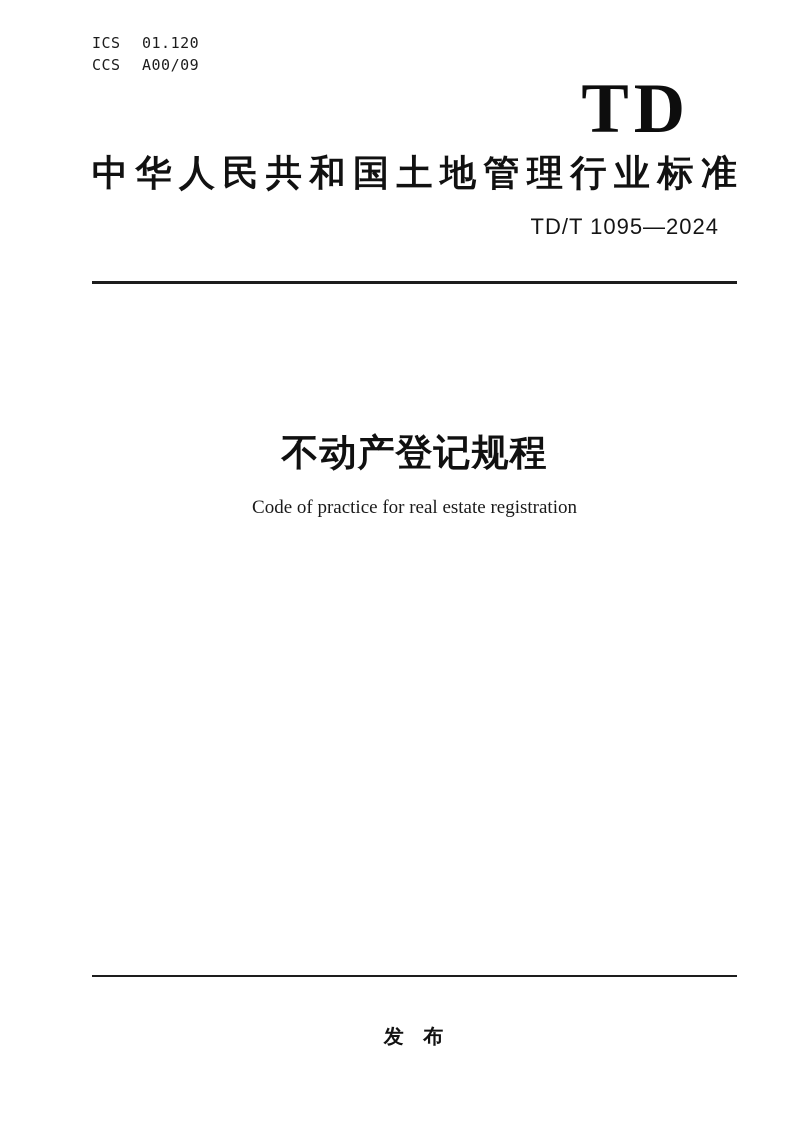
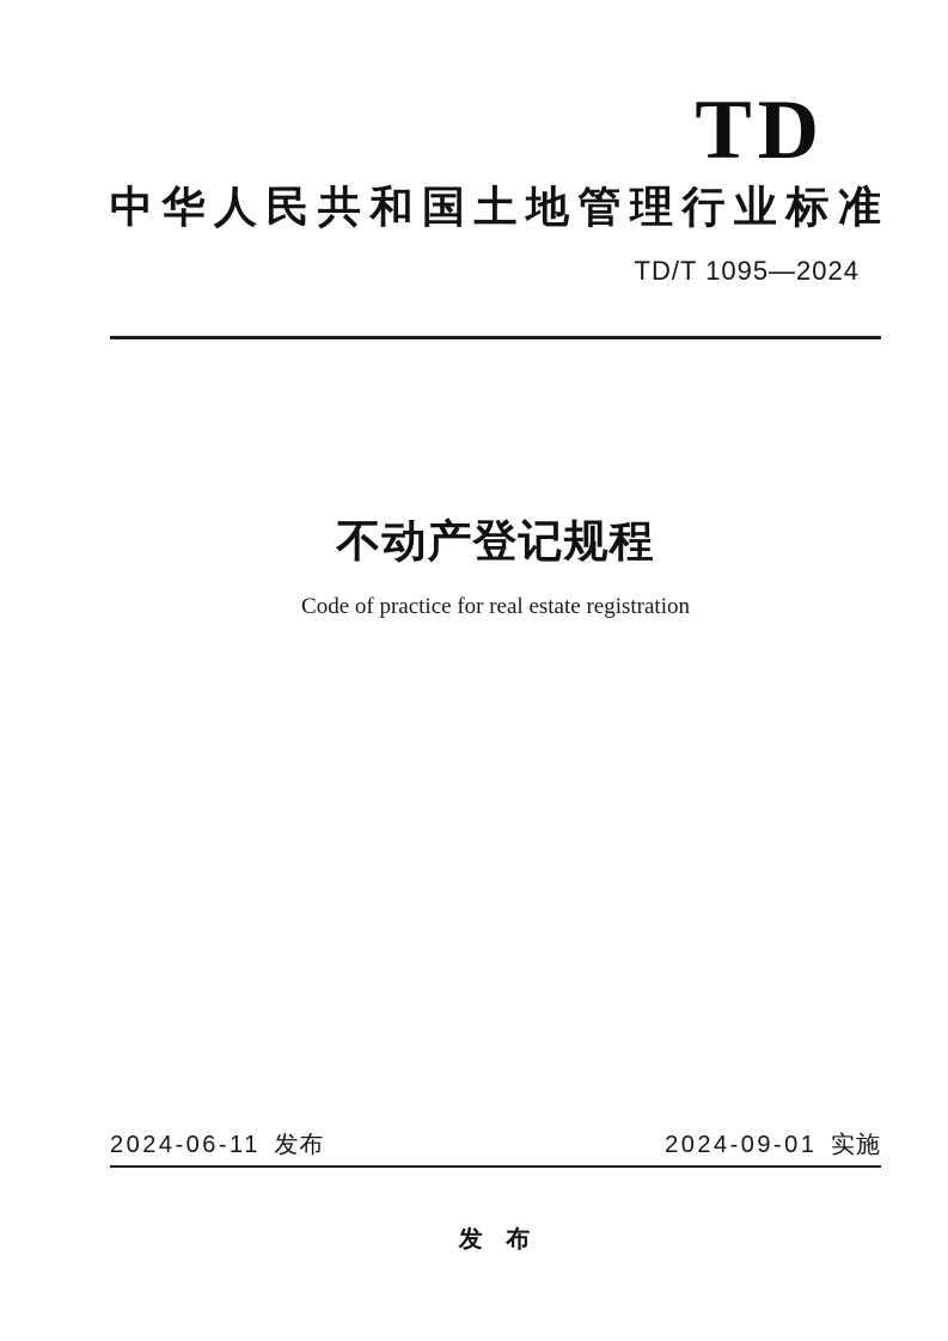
- ICS
- 01.120
- CCS
- A00/09
  TD
  中华人民共和国土地管理行业标准
  TD/T 1095—2024
  不动产登记规程
  Code of practice for real estate registration
+ 2024-06-11 发布
+ 2024-09-01 实施
  发 布
